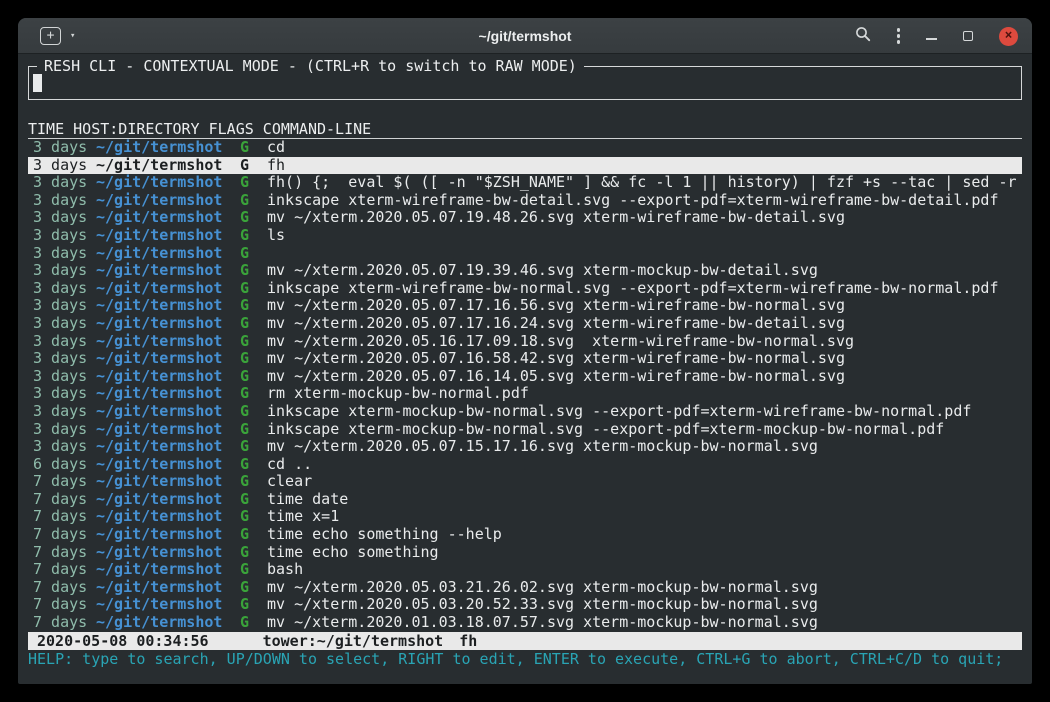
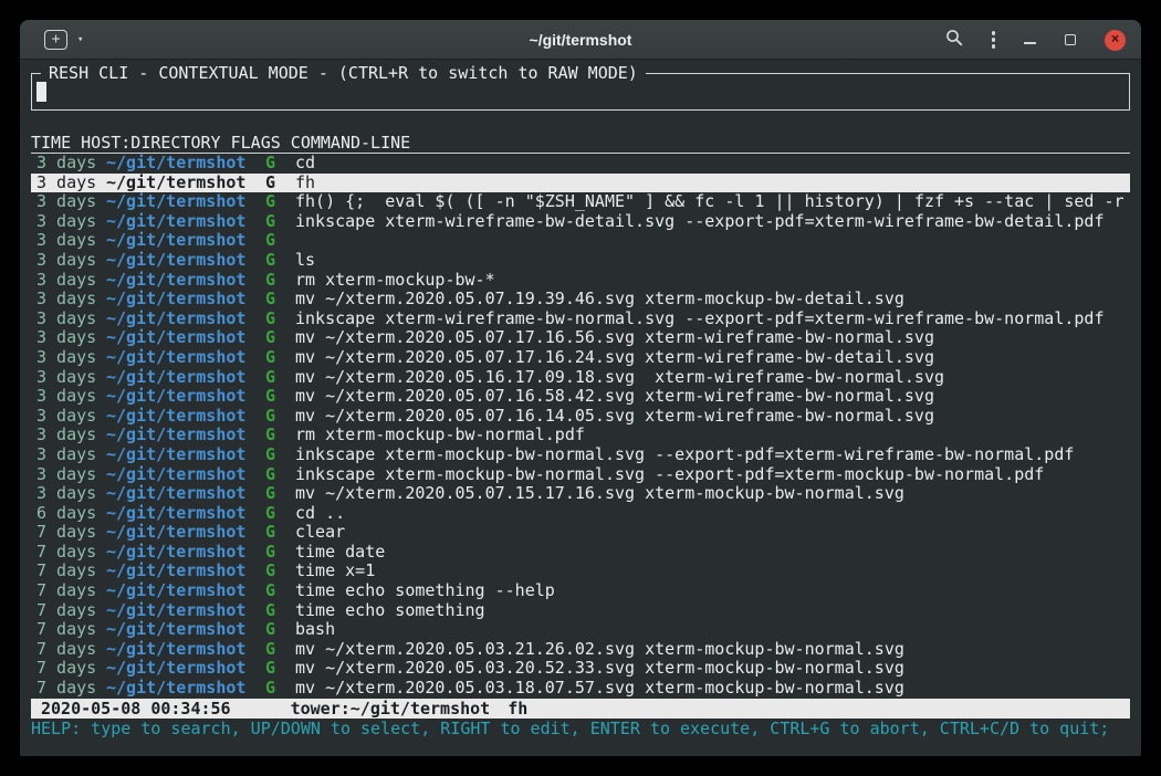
  +
  ▾
  ~/git/termshot
  ×
  RESH CLI - CONTEXTUAL MODE - (CTRL+R to switch to RAW MODE)
  TIME HOST:DIRECTORY FLAGS COMMAND-LINE
  3 days
  ~/git/termshot
  G
  cd
  3 days
  ~/git/termshot
  G
  fh
  3 days
  ~/git/termshot
  G
  fh() {; eval $( ([ -n "$ZSH_NAME" ] && fc -l 1 || history) | fzf +s --tac | sed -r
  3 days
  ~/git/termshot
  G
  inkscape xterm-wireframe-bw-detail.svg --export-pdf=xterm-wireframe-bw-detail.pdf
  3 days
  ~/git/termshot
  G
- mv ~/xterm.2020.05.07.19.48.26.svg xterm-wireframe-bw-detail.svg
  3 days
  ~/git/termshot
  G
  ls
  3 days
  ~/git/termshot
  G
+ rm xterm-mockup-bw-*
  3 days
  ~/git/termshot
  G
  mv ~/xterm.2020.05.07.19.39.46.svg xterm-mockup-bw-detail.svg
  3 days
  ~/git/termshot
  G
  inkscape xterm-wireframe-bw-normal.svg --export-pdf=xterm-wireframe-bw-normal.pdf
  3 days
  ~/git/termshot
  G
  mv ~/xterm.2020.05.07.17.16.56.svg xterm-wireframe-bw-normal.svg
  3 days
  ~/git/termshot
  G
  mv ~/xterm.2020.05.07.17.16.24.svg xterm-wireframe-bw-detail.svg
  3 days
  ~/git/termshot
  G
  mv ~/xterm.2020.05.16.17.09.18.svg xterm-wireframe-bw-normal.svg
  3 days
  ~/git/termshot
  G
  mv ~/xterm.2020.05.07.16.58.42.svg xterm-wireframe-bw-normal.svg
  3 days
  ~/git/termshot
  G
  mv ~/xterm.2020.05.07.16.14.05.svg xterm-wireframe-bw-normal.svg
  3 days
  ~/git/termshot
  G
  rm xterm-mockup-bw-normal.pdf
  3 days
  ~/git/termshot
  G
  inkscape xterm-mockup-bw-normal.svg --export-pdf=xterm-wireframe-bw-normal.pdf
  3 days
  ~/git/termshot
  G
  inkscape xterm-mockup-bw-normal.svg --export-pdf=xterm-mockup-bw-normal.pdf
  3 days
  ~/git/termshot
  G
  mv ~/xterm.2020.05.07.15.17.16.svg xterm-mockup-bw-normal.svg
  6 days
  ~/git/termshot
  G
  cd ..
  7 days
  ~/git/termshot
  G
  clear
  7 days
  ~/git/termshot
  G
  time date
  7 days
  ~/git/termshot
  G
  time x=1
  7 days
  ~/git/termshot
  G
  time echo something --help
  7 days
  ~/git/termshot
  G
  time echo something
  7 days
  ~/git/termshot
  G
  bash
  7 days
  ~/git/termshot
  G
  mv ~/xterm.2020.05.03.21.26.02.svg xterm-mockup-bw-normal.svg
  7 days
  ~/git/termshot
  G
  mv ~/xterm.2020.05.03.20.52.33.svg xterm-mockup-bw-normal.svg
  7 days
  ~/git/termshot
  G
- mv ~/xterm.2020.01.03.18.07.57.svg xterm-mockup-bw-normal.svg
+ mv ~/xterm.2020.05.03.18.07.57.svg xterm-mockup-bw-normal.svg
  2020-05-08 00:34:56
  tower:~/git/termshot
  fh
  HELP: type to search, UP/DOWN to select, RIGHT to edit, ENTER to execute, CTRL+G to abort, CTRL+C/D to quit;
